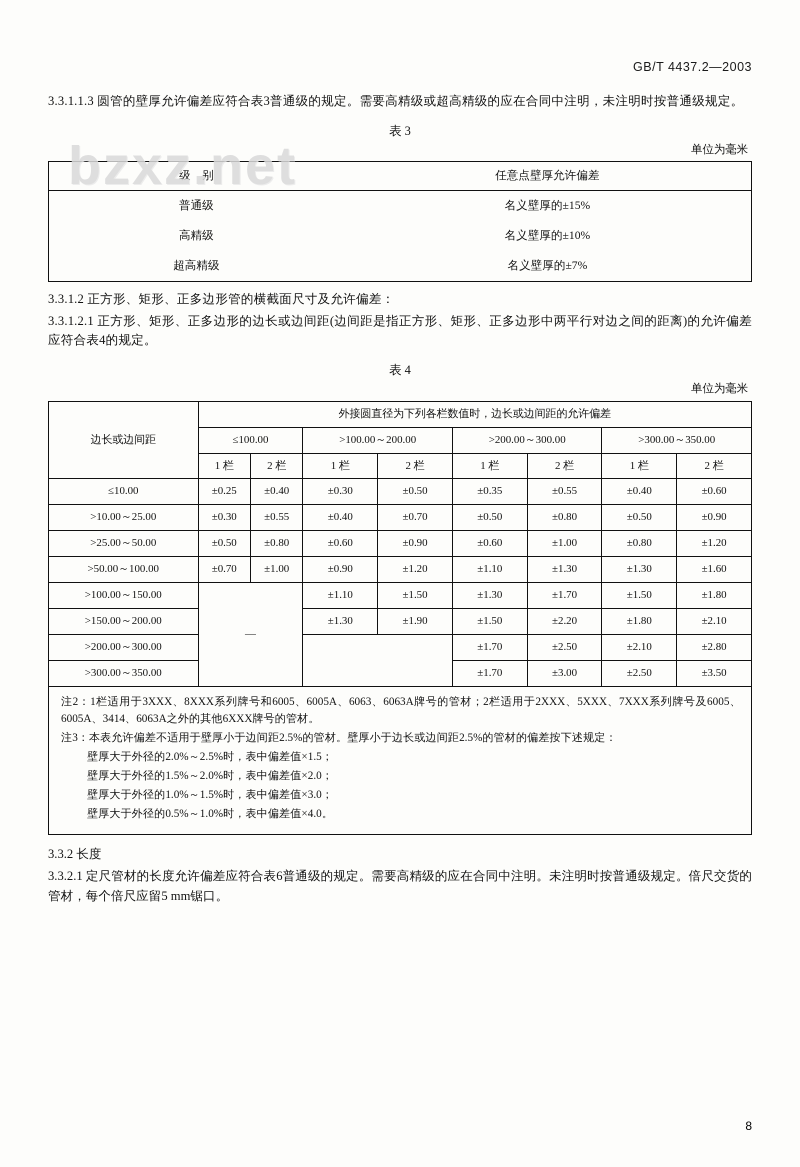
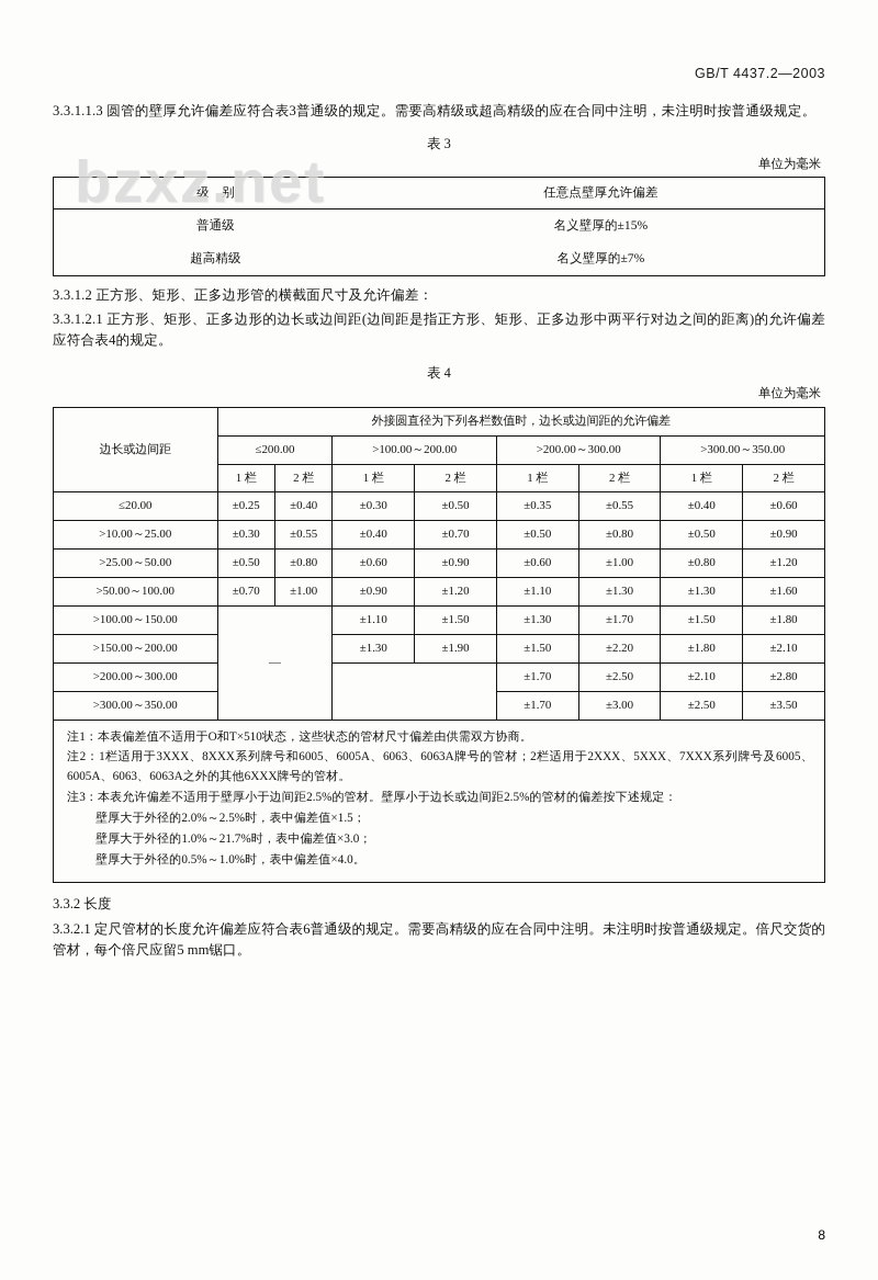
  bzxz.net
  GB/T 4437.2—2003
  3.3.1.1.3 圆管的壁厚允许偏差应符合表3普通级的规定。需要高精级或超高精级的应在合同中注明，未注明时按普通级规定。
  表 3
  单位为毫米
  级 别	任意点壁厚允许偏差
  普通级	名义壁厚的±15%
- 高精级	名义壁厚的±10%
  超高精级	名义壁厚的±7%
  3.3.1.2 正方形、矩形、正多边形管的横截面尺寸及允许偏差：
  3.3.1.2.1 正方形、矩形、正多边形的边长或边间距(边间距是指正方形、矩形、正多边形中两平行对边之间的距离)的允许偏差应符合表4的规定。
  表 4
  单位为毫米
  边长或边间距	外接圆直径为下列各栏数值时，边长或边间距的允许偏差
- ≤100.00	>100.00～200.00	>200.00～300.00	>300.00～350.00
+ ≤200.00	>100.00～200.00	>200.00～300.00	>300.00～350.00
  1 栏	2 栏	1 栏	2 栏	1 栏	2 栏	1 栏	2 栏
- ≤10.00	±0.25	±0.40	±0.30	±0.50	±0.35	±0.55	±0.40	±0.60
+ ≤20.00	±0.25	±0.40	±0.30	±0.50	±0.35	±0.55	±0.40	±0.60
  >10.00～25.00	±0.30	±0.55	±0.40	±0.70	±0.50	±0.80	±0.50	±0.90
  >25.00～50.00	±0.50	±0.80	±0.60	±0.90	±0.60	±1.00	±0.80	±1.20
  >50.00～100.00	±0.70	±1.00	±0.90	±1.20	±1.10	±1.30	±1.30	±1.60
  >100.00～150.00	—	±1.10	±1.50	±1.30	±1.70	±1.50	±1.80
  >150.00～200.00	±1.30	±1.90	±1.50	±2.20	±1.80	±2.10
  >200.00～300.00		±1.70	±2.50	±2.10	±2.80
  >300.00～350.00	±1.70	±3.00	±2.50	±3.50
+ 注1：本表偏差值不适用于O和T×510状态，这些状态的管材尺寸偏差由供需双方协商。
- 注2：1栏适用于3XXX、8XXX系列牌号和6005、6005A、6063、6063A牌号的管材；2栏适用于2XXX、5XXX、7XXX系列牌号及6005、6005A、3414、6063A之外的其他6XXX牌号的管材。
+ 注2：1栏适用于3XXX、8XXX系列牌号和6005、6005A、6063、6063A牌号的管材；2栏适用于2XXX、5XXX、7XXX系列牌号及6005、6005A、6063、6063A之外的其他6XXX牌号的管材。
  注3：本表允许偏差不适用于壁厚小于边间距2.5%的管材。壁厚小于边长或边间距2.5%的管材的偏差按下述规定：
  壁厚大于外径的2.0%～2.5%时，表中偏差值×1.5；
- 壁厚大于外径的1.5%～2.0%时，表中偏差值×2.0；
- 壁厚大于外径的1.0%～1.5%时，表中偏差值×3.0；
+ 壁厚大于外径的1.0%～21.7%时，表中偏差值×3.0；
  壁厚大于外径的0.5%～1.0%时，表中偏差值×4.0。
  3.3.2 长度
  3.3.2.1 定尺管材的长度允许偏差应符合表6普通级的规定。需要高精级的应在合同中注明。未注明时按普通级规定。倍尺交货的管材，每个倍尺应留5 mm锯口。
  8
